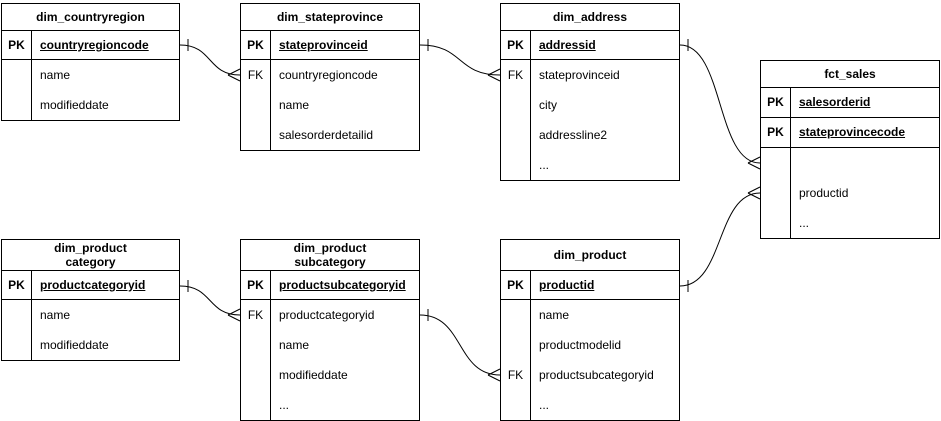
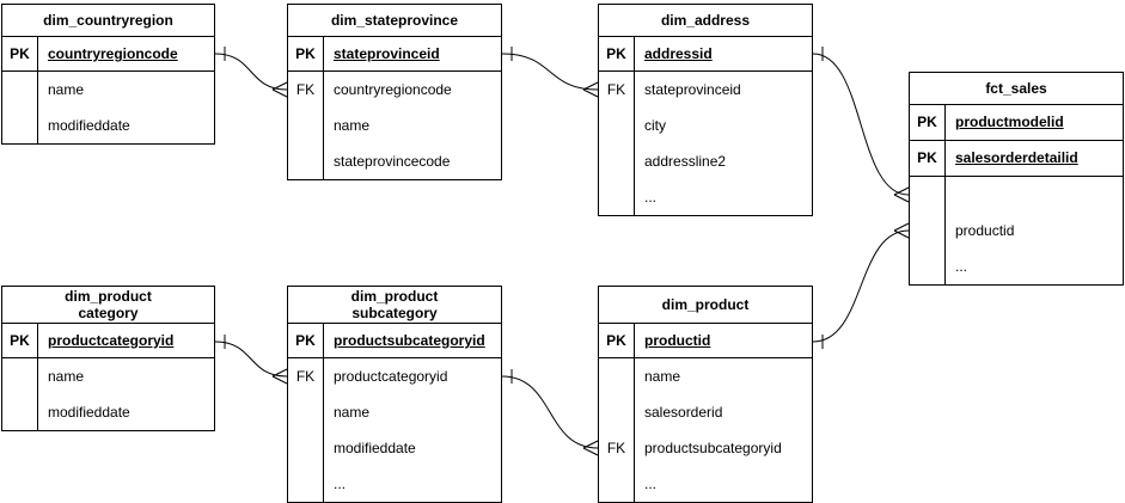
  dim_countryregion
  PK
  countryregioncode
  name
  modifieddate
  dim_stateprovince
  PK
  stateprovinceid
  FK
  countryregioncode
  name
- salesorderdetailid
+ stateprovincecode
  dim_address
  PK
  addressid
  FK
  stateprovinceid
  city
  addressline2
  ...
  fct_sales
  PK
- salesorderid
+ productmodelid
  PK
- stateprovincecode
+ salesorderdetailid
  productid
  ...
  dim_product
  category
  PK
  productcategoryid
  name
  modifieddate
  dim_product
  subcategory
  PK
  productsubcategoryid
  FK
  productcategoryid
  name
  modifieddate
  ...
  dim_product
  PK
  productid
  name
- productmodelid
+ salesorderid
  FK
  productsubcategoryid
  ...
